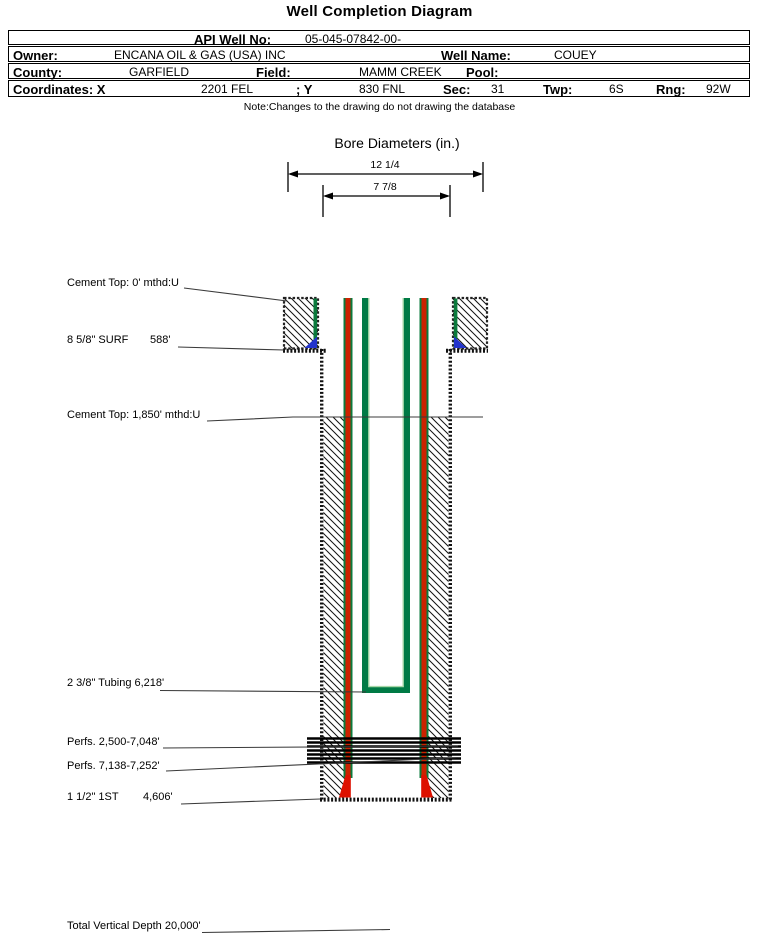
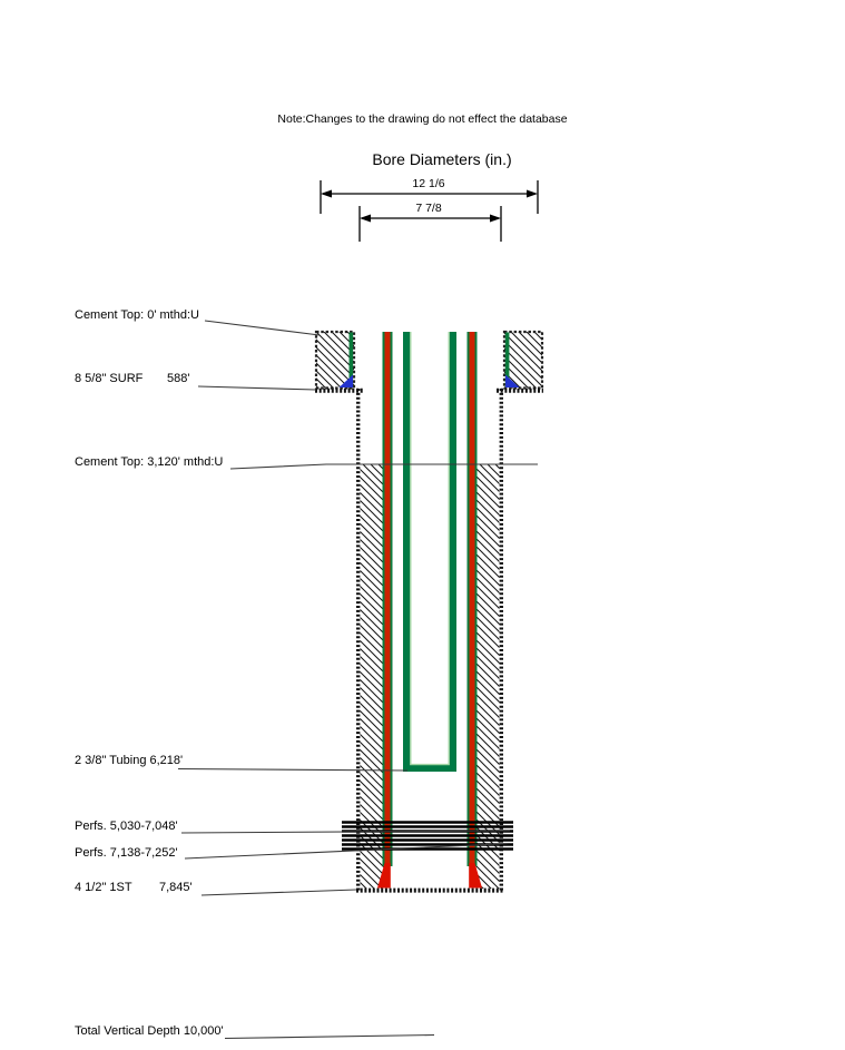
- Well Completion Diagram
- API Well No:
- 05-045-07842-00-
- Owner:
- ENCANA OIL & GAS (USA) INC
- Well Name:
- COUEY
- County:
- GARFIELD
- Field:
- MAMM CREEK
- Pool:
- Coordinates: X
- 2201 FEL
- ; Y
- 830 FNL
- Sec:
- 31
- Twp:
- 6S
- Rng:
- 92W
- Note:Changes to the drawing do not drawing the database
+ Note:Changes to the drawing do not effect the database
  Bore Diameters (in.)
- 12 1/4
+ 12 1/6
  7 7/8
  Cement Top: 0' mthd:U
  8 5/8" SURF
  588'
- Cement Top: 1,850' mthd:U
+ Cement Top: 3,120' mthd:U
  2 3/8" Tubing 6,218'
- Perfs. 2,500-7,048'
+ Perfs. 5,030-7,048'
  Perfs. 7,138-7,252'
- 1 1/2" 1ST
+ 4 1/2" 1ST
- 4,606'
+ 7,845'
- Total Vertical Depth 20,000'
+ Total Vertical Depth 10,000'
